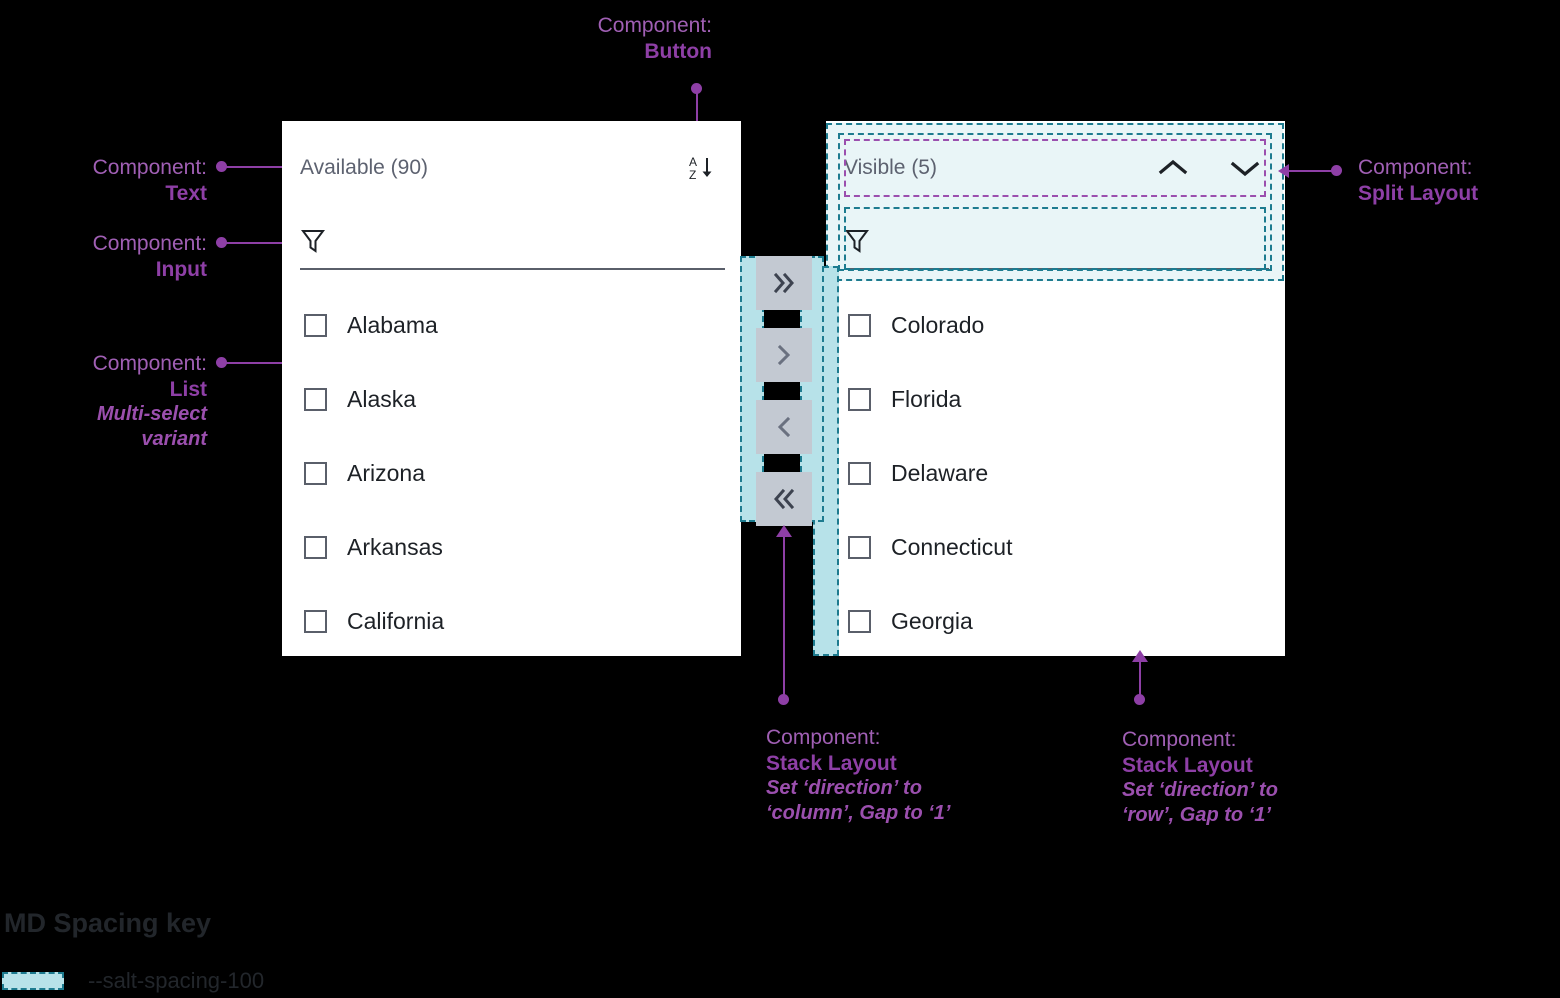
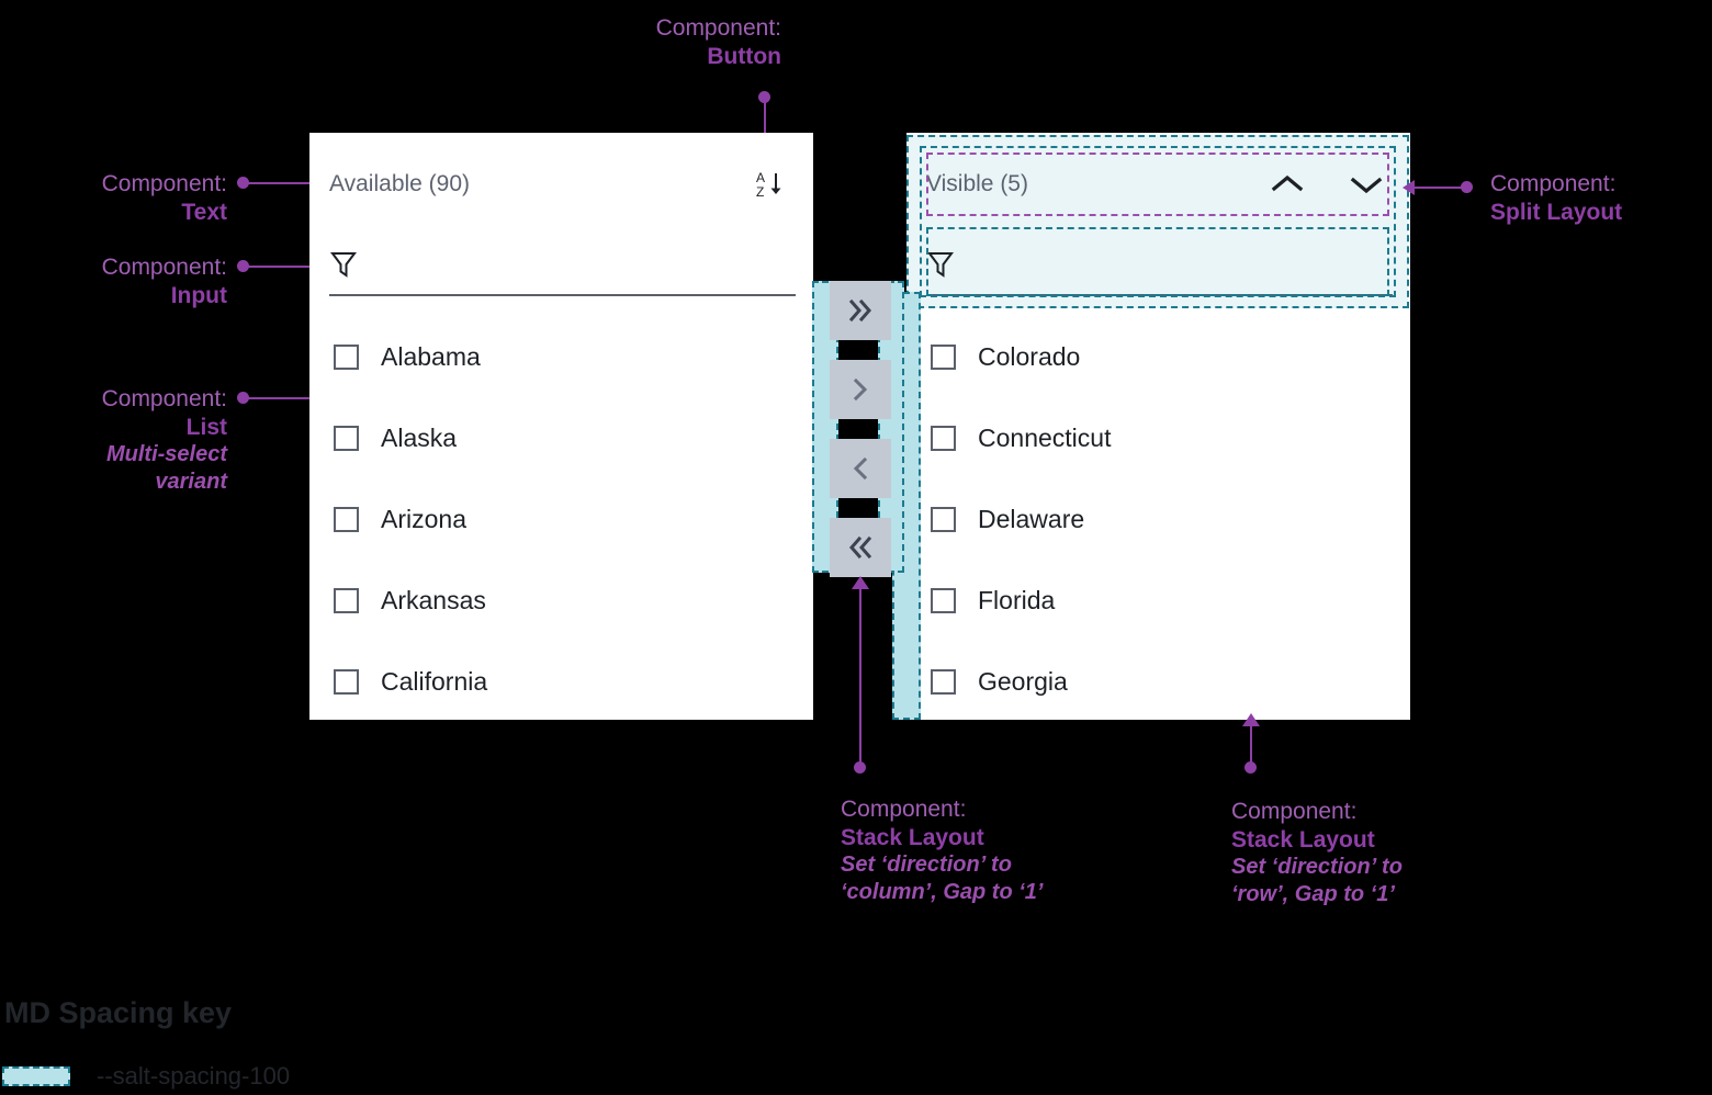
  Component:
  Text
  Component:
  Input
  Component:
  List
  Multi-select
  variant
  Component:
  Button
  Available (90)
  A
  Z
  Alabama
  Alaska
  Arizona
  Arkansas
  California
  Visible (5)
  Colorado
- Florida
+ Connecticut
  Delaware
- Connecticut
+ Florida
  Georgia
  Component:
  Split Layout
  Component:
  Stack Layout
  Set ‘direction’ to
  ‘column’, Gap to ‘1’
  Component:
  Stack Layout
  Set ‘direction’ to
  ‘row’, Gap to ‘1’
  MD Spacing key
  --salt-spacing-100
